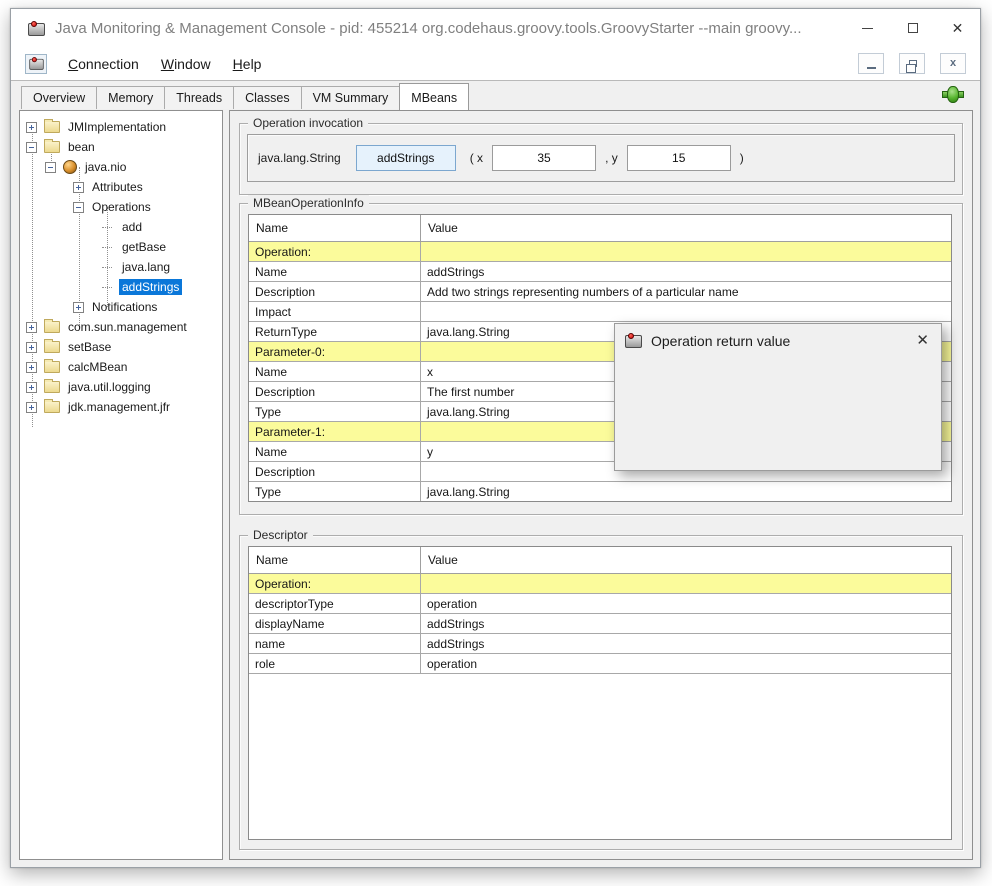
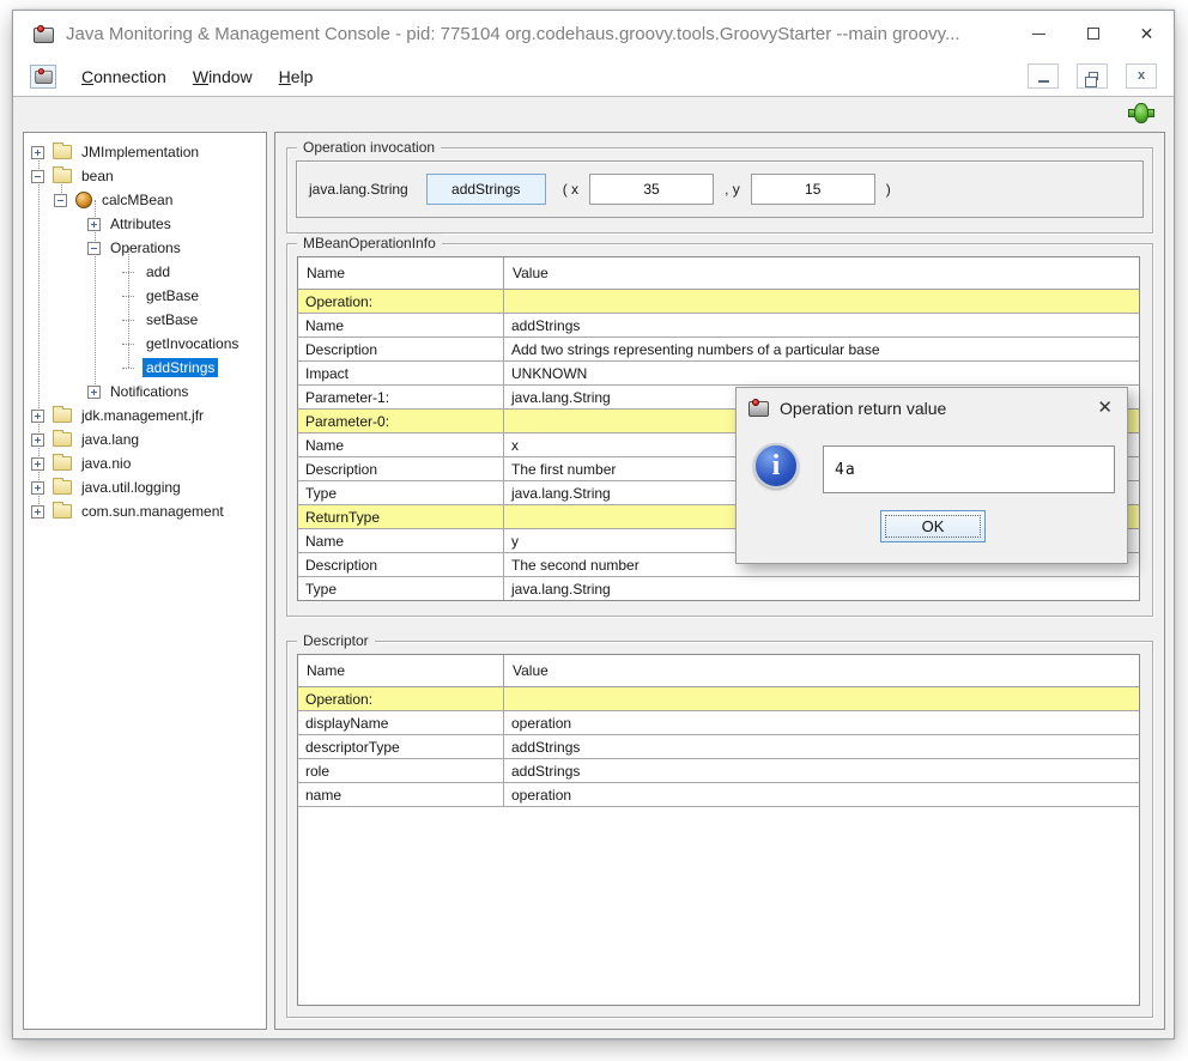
- Java Monitoring & Management Console - pid: 455214 org.codehaus.groovy.tools.GroovyStarter --main groovy...
+ Java Monitoring & Management Console - pid: 775104 org.codehaus.groovy.tools.GroovyStarter --main groovy...
  ✕
  Connection
  Window
  Help
  x
- Overview
- Memory
- Threads
- Classes
- VM Summary
- MBeans
  JMImplementation
  bean
- java.nio
+ calcMBean
  Attributes
  Operations
  add
  getBase
- java.lang
+ setBase
+ getInvocations
  addStrings
  Notifications
- com.sun.management
+ jdk.management.jfr
- setBase
+ java.lang
- calcMBean
+ java.nio
  java.util.logging
- jdk.management.jfr
+ com.sun.management
  Operation invocation
  java.lang.String
  addStrings
  ( x
  35
  , y
  15
  )
  MBeanOperationInfo
  Name
  Value
  Operation:
  Name
  addStrings
  Description
- Add two strings representing numbers of a particular name
+ Add two strings representing numbers of a particular base
  Impact
+ UNKNOWN
- ReturnType
+ Parameter-1:
  java.lang.String
  Parameter-0:
  Name
  x
  Description
  The first number
  Type
  java.lang.String
- Parameter-1:
+ ReturnType
  Name
  y
  Description
+ The second number
  Type
  java.lang.String
  Descriptor
  Name
  Value
  Operation:
- descriptorType
+ displayName
  operation
- displayName
+ descriptorType
  addStrings
- name
+ role
  addStrings
- role
+ name
  operation
  Operation return value
  ✕
+ i
+ 4a
+ OK
